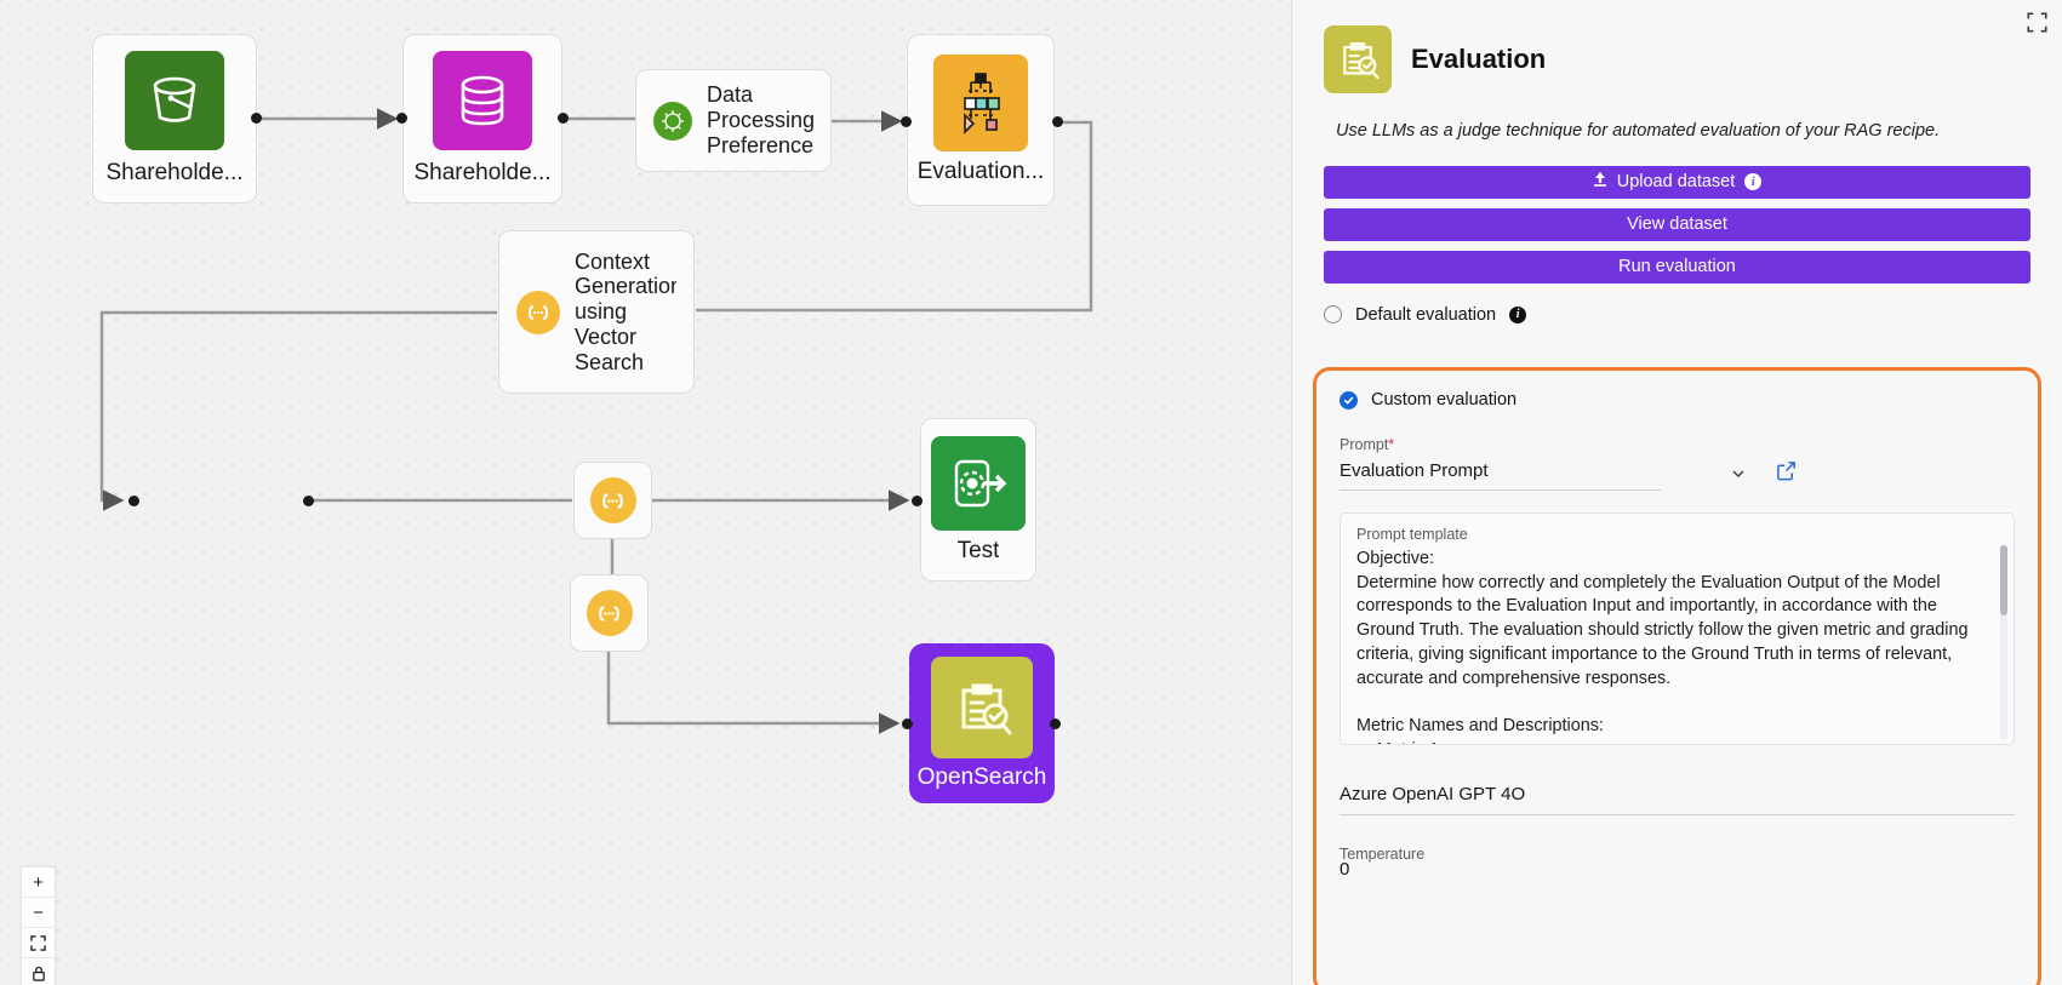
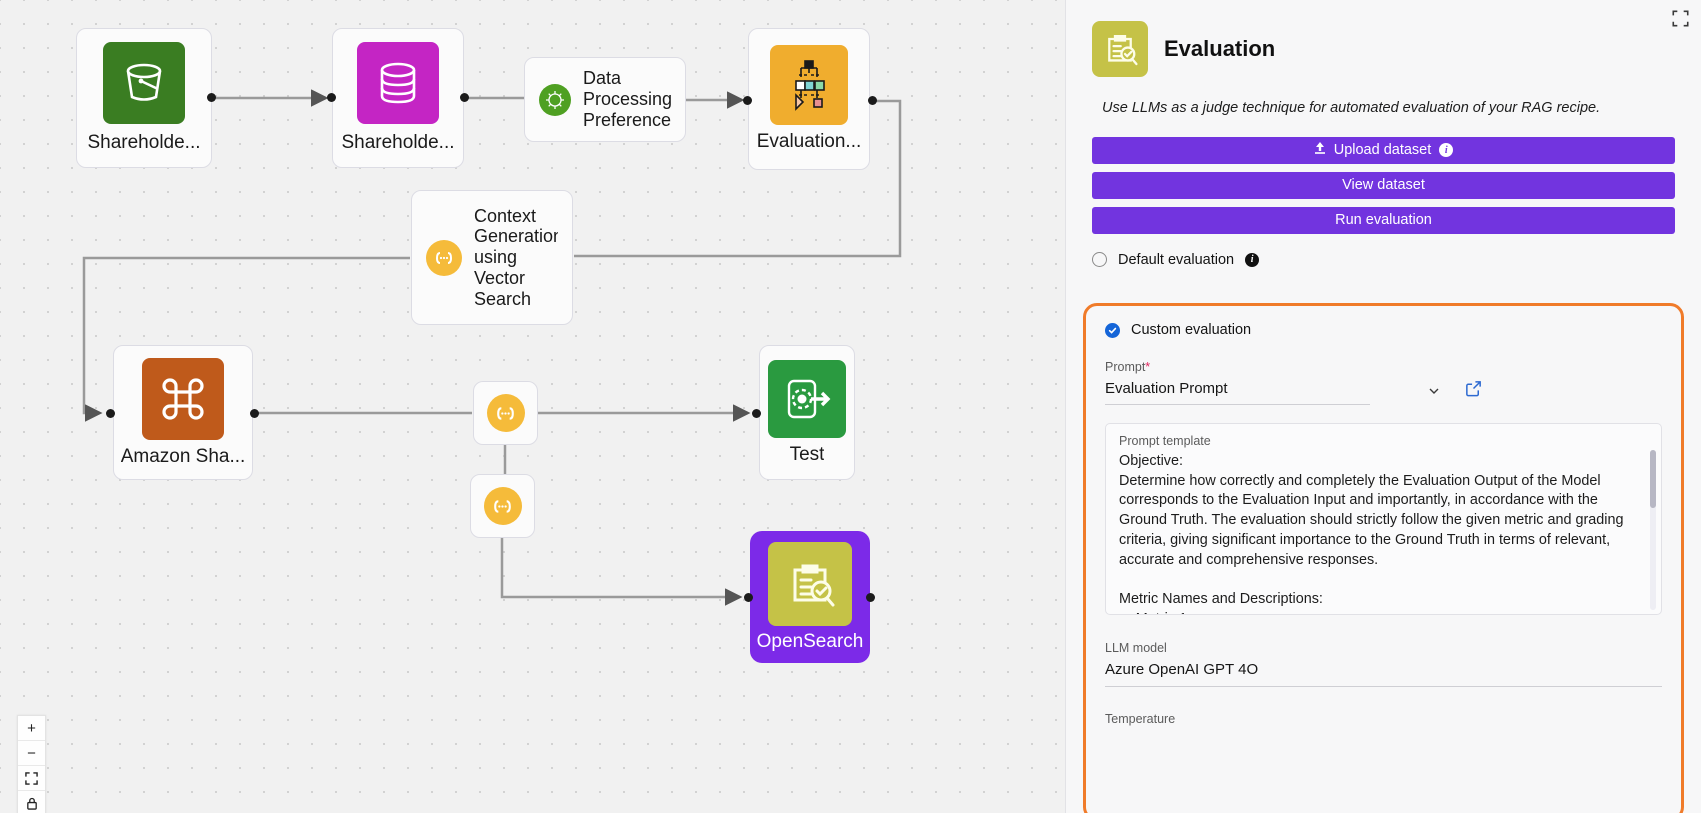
  Shareholde...
  Shareholde...
  Data Processing Preference
  Evaluation...
  Context Generatio using Vector Search
+ Amazon Sha...
  Test
  OpenSearch
  +
  −
  Evaluation
  Use LLMs as a judge technique for automated evaluation of your RAG recipe.
  Upload dataset
  i
  View dataset
  Run evaluation
  Default evaluation
  i
  Custom evaluation
  Prompt*
  Evaluation Prompt
  Prompt template
  Objective:
  Determine how correctly and completely the Evaluation Output of the Model corresponds to the Evaluation Input and importantly, in accordance with the Ground Truth. The evaluation should strictly follow the given metric and grading criteria, giving significant importance to the Ground Truth in terms of relevant, accurate and comprehensive responses.
  Metric Names and Descriptions:
+ LLM model
  Azure OpenAI GPT 4O
  Temperature
- 0
